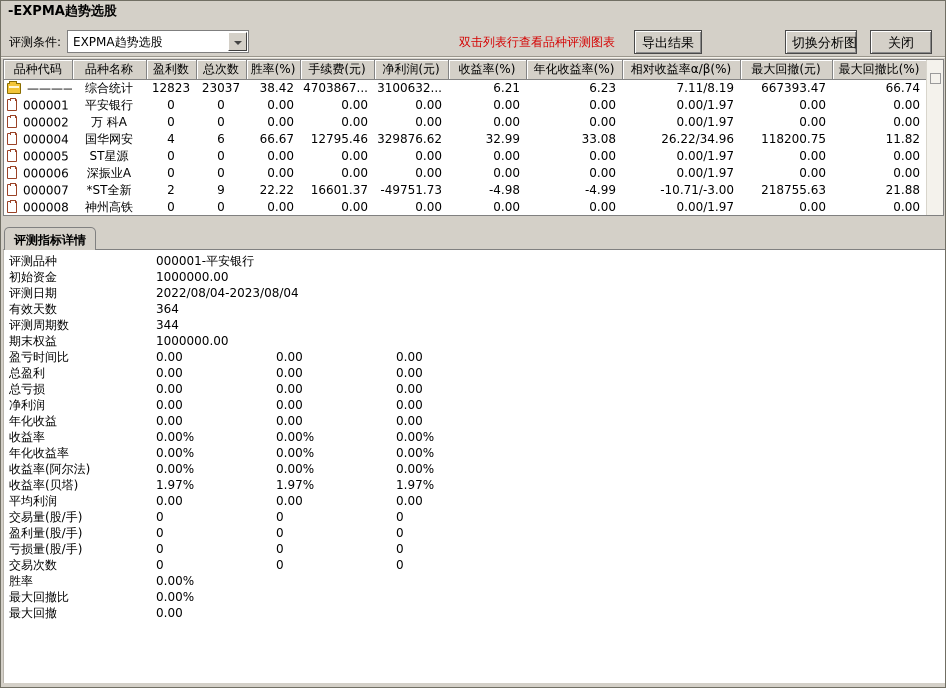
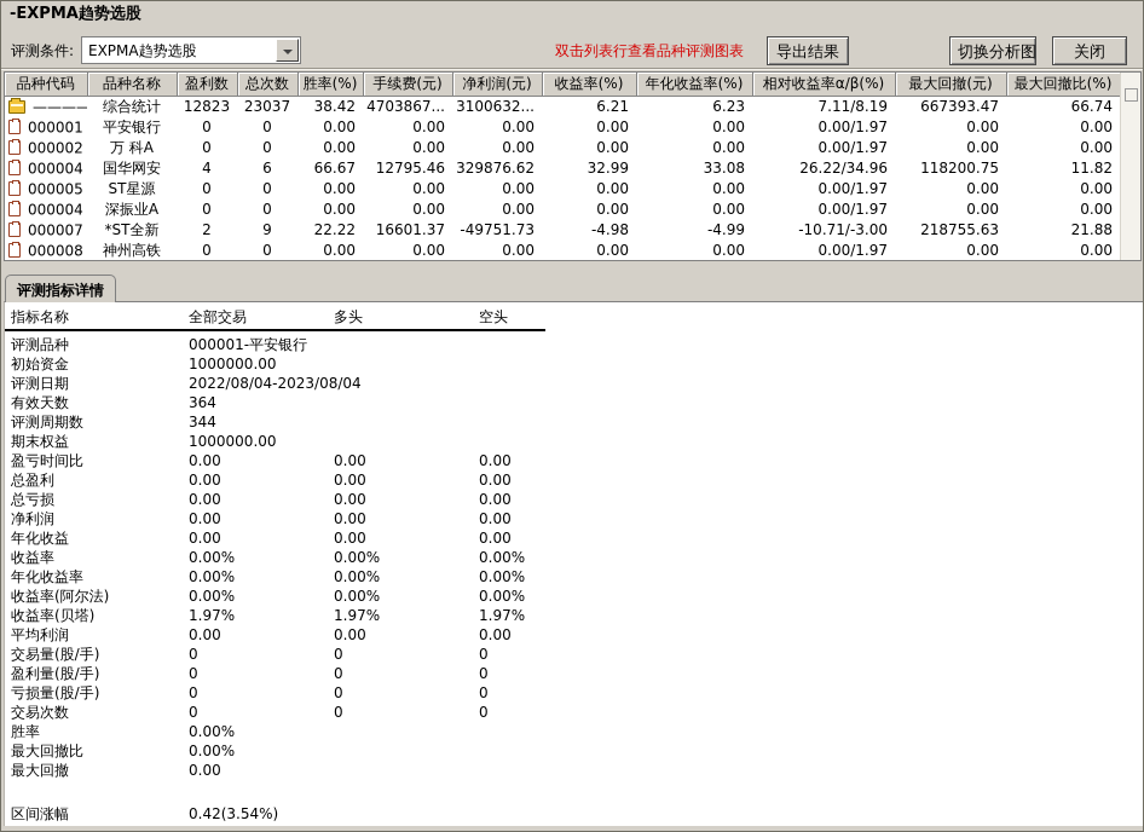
  -EXPMA趋势选股
  评测条件:
  EXPMA趋势选股
  双击列表行查看品种评测图表
  导出结果
  切换分析图
  关闭
  品种代码	品种名称	盈利数	总次数	胜率(%)	手续费(元)	净利润(元)	收益率(%)	年化收益率(%)	相对收益率α/β(%)	最大回撤(元)	最大回撤比(%)
  ————	综合统计	12823	23037	38.42	4703867...	3100632...	6.21	6.23	7.11/8.19	667393.47	66.74
  000001	平安银行	0	0	0.00	0.00	0.00	0.00	0.00	0.00/1.97	0.00	0.00
  000002	万 科A	0	0	0.00	0.00	0.00	0.00	0.00	0.00/1.97	0.00	0.00
  000004	国华网安	4	6	66.67	12795.46	329876.62	32.99	33.08	26.22/34.96	118200.75	11.82
  000005	ST星源	0	0	0.00	0.00	0.00	0.00	0.00	0.00/1.97	0.00	0.00
- 000006	深振业A	0	0	0.00	0.00	0.00	0.00	0.00	0.00/1.97	0.00	0.00
+ 000004	深振业A	0	0	0.00	0.00	0.00	0.00	0.00	0.00/1.97	0.00	0.00
  000007	*ST全新	2	9	22.22	16601.37	-49751.73	-4.98	-4.99	-10.71/-3.00	218755.63	21.88
  000008	神州高铁	0	0	0.00	0.00	0.00	0.00	0.00	0.00/1.97	0.00	0.00
  评测指标详情
+ 指标名称
+ 全部交易
+ 多头
+ 空头
  评测品种
  000001-平安银行
  初始资金
  1000000.00
  评测日期
  2022/08/04-2023/08
  有效天数
  364
  评测周期数
  344
  期末权益
  1000000.00
  盈亏时间比
  0.00
  0.00
  0.00
  总盈利
  0.00
  0.00
  0.00
  总亏损
  0.00
  0.00
  0.00
  净利润
  0.00
  0.00
  0.00
  年化收益
  0.00
  0.00
  0.00
  收益率
  0.00%
  0.00%
  0.00%
  年化收益率
  0.00%
  0.00%
  0.00%
  收益率(阿尔法)
  0.00%
  0.00%
  0.00%
  收益率(贝塔)
  1.97%
  1.97%
  1.97%
  平均利润
  0.00
  0.00
  0.00
  交易量(股/手)
  0
  0
  0
  盈利量(股/手)
  0
  0
  0
  亏损量(股/手)
  0
  0
  0
  交易次数
  0
  0
  0
  胜率
  0.00%
  最大回撤比
  0.00%
  最大回撤
  0.00
+ 区间涨幅
+ 0.42(3.54%)
